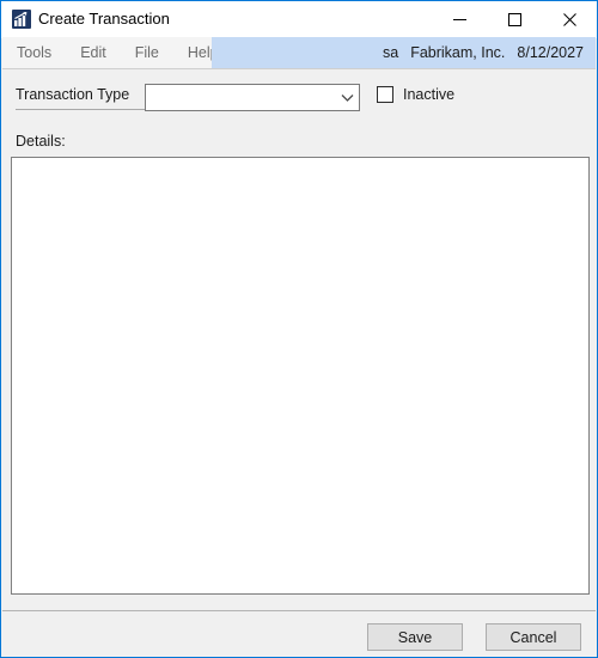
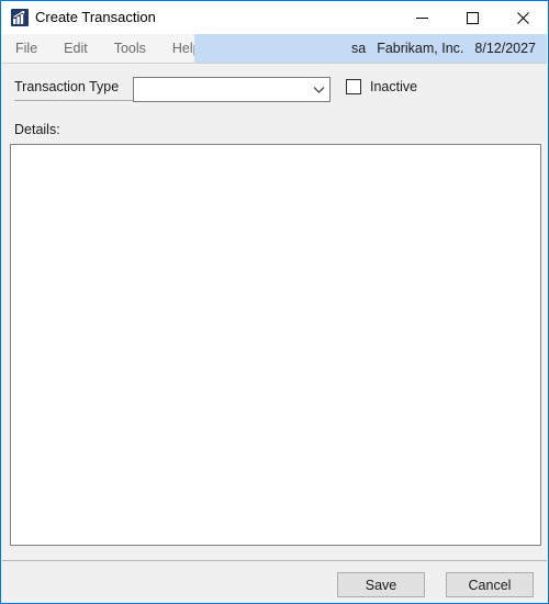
  Create Transaction
- Tools
+ File
  Edit
- File
+ Tools
  Hel
  sa
  Fabrikam, Inc.
  8/12/2027
  Transaction Type
  Inactive
  Details:
  Save
  Cancel
